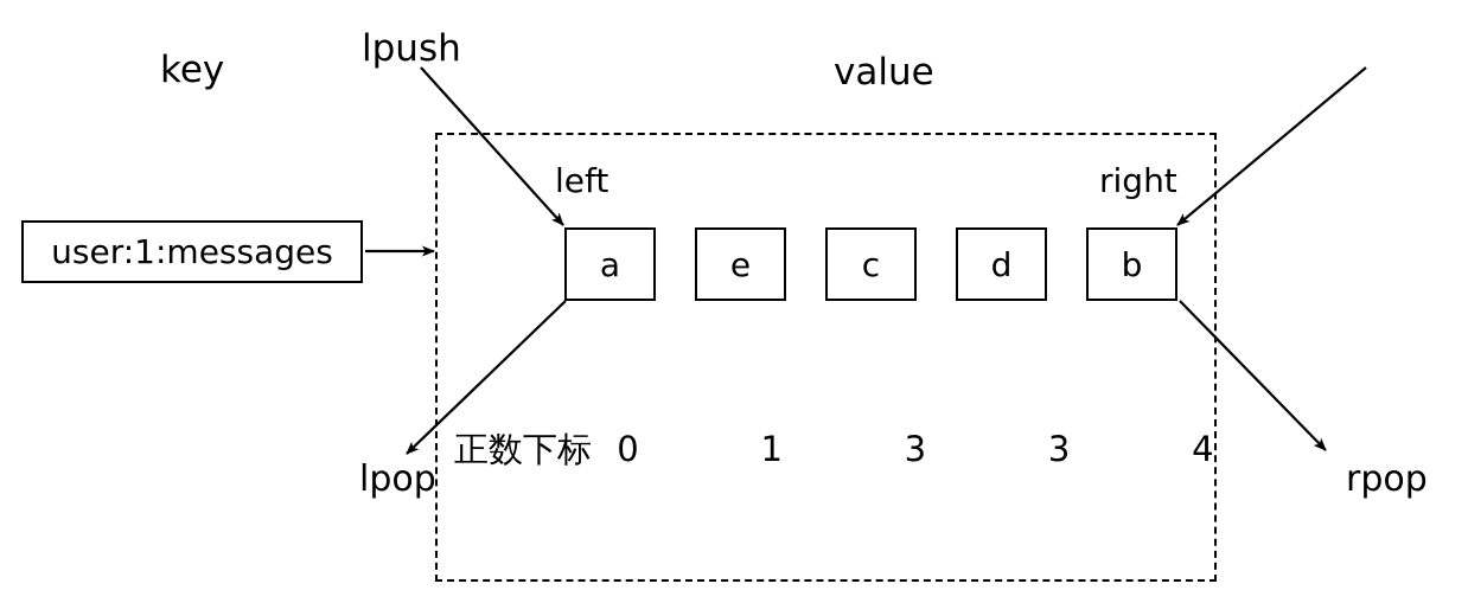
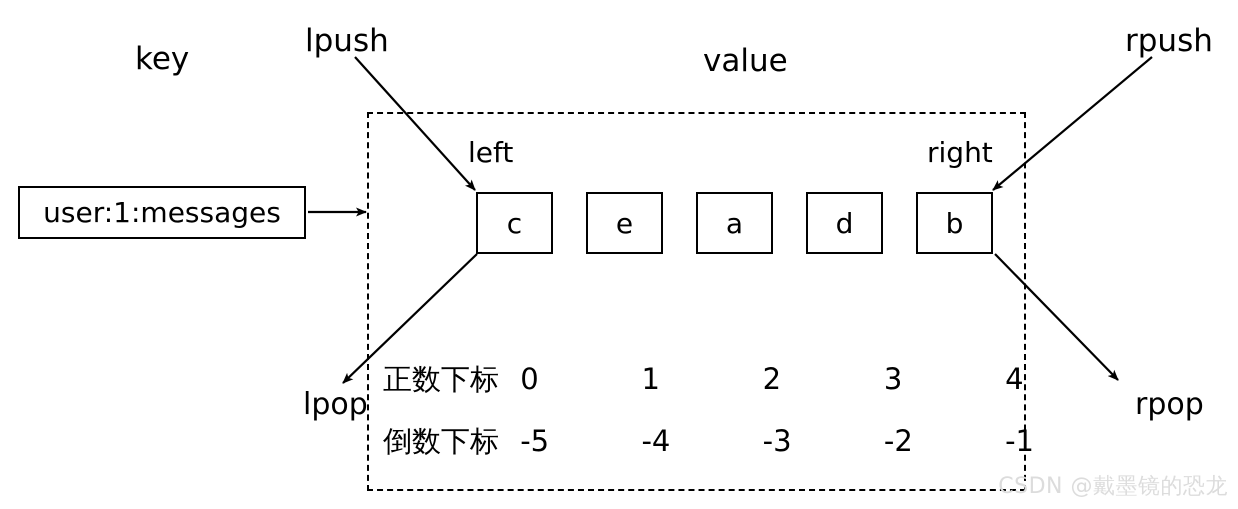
  key
  lpush
  value
+ rpush
  user:1:messages
  left
  right
- a
+ c
  e
- c
+ a
  d
  b
  lpop
  rpop
- 正数下标 0 1 3 3 4
+ 正数下标 0 1 2 3 4
+ 倒数下标 -5 -4 -3 -2 -1
+ CSDN @戴墨镜的恐龙
